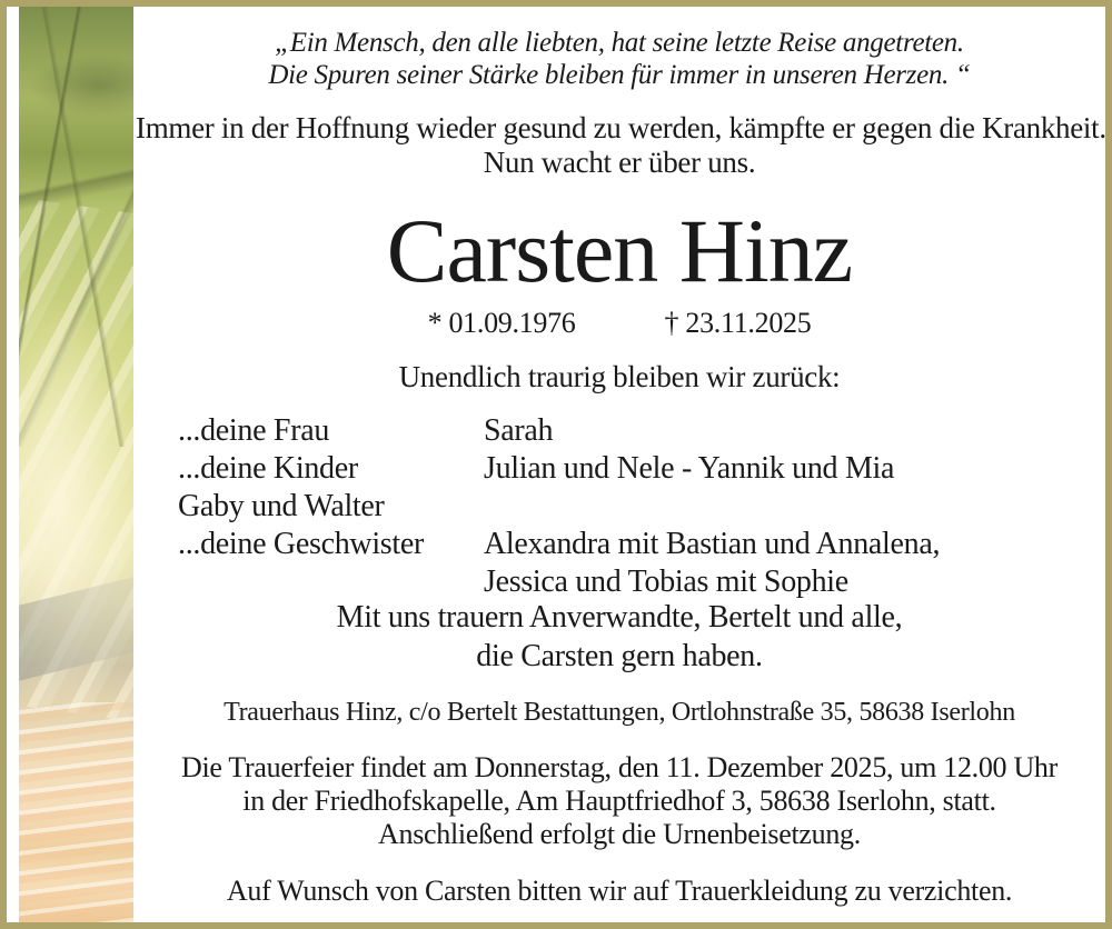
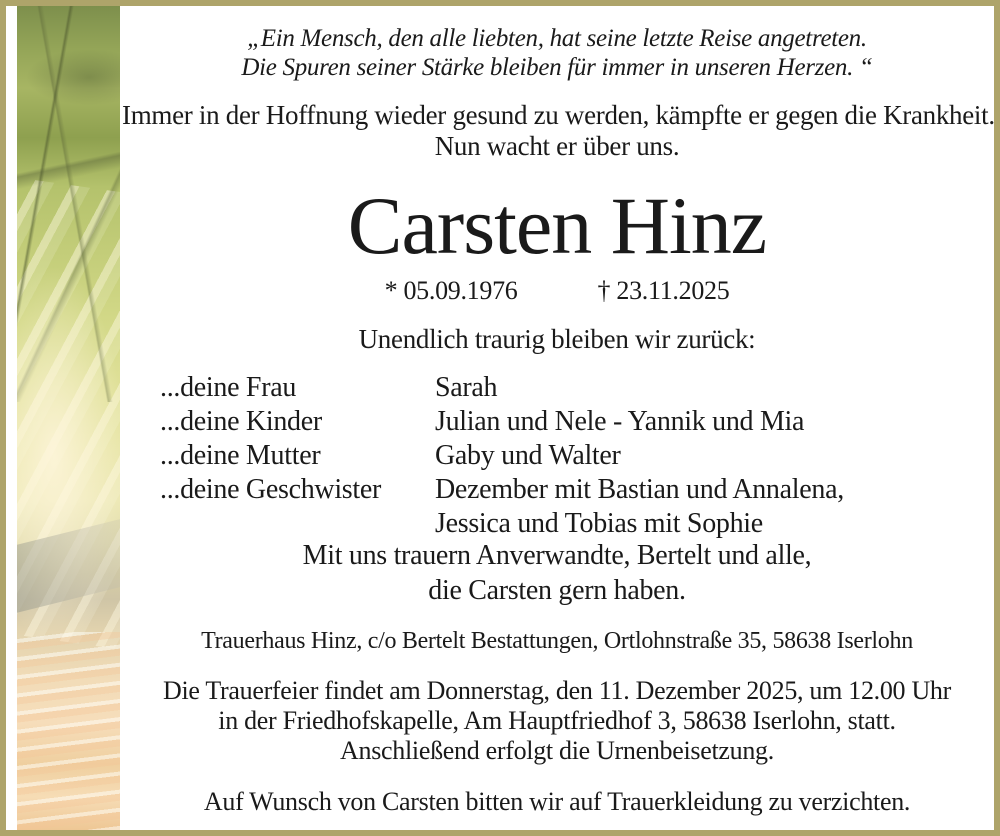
  „Ein Mensch, den alle liebten, hat seine letzte Reise angetreten.
  Die Spuren seiner Stärke bleiben für immer in unseren Herzen. “
  Immer in der Hoffnung wieder gesund zu werden, kämpfte er gegen die Krankheit.
  Nun wacht er über uns.
  Carsten Hinz
- * 01.09.1976
+ * 05.09.1976
  † 23.11.2025
  Unendlich traurig bleiben wir zurück:
  ...deine Frau
  Sarah
  ...deine Kinder
  Julian und Nele - Yannik und Mia
+ ...deine Mutter
  Gaby und Walter
  ...deine Geschwister
- Alexandra mit Bastian und Annalena,
+ Dezember mit Bastian und Annalena,
  Jessica und Tobias mit Sophie
  Mit uns trauern Anverwandte, Bertelt und alle,
  die Carsten gern haben.
  Trauerhaus Hinz, c/o Bertelt Bestattungen, Ortlohnstraße 35, 58638 Iserlohn
  Die Trauerfeier findet am Donnerstag, den 11. Dezember 2025, um 12.00 Uhr
  in der Friedhofskapelle, Am Hauptfriedhof 3, 58638 Iserlohn, statt.
  Anschließend erfolgt die Urnenbeisetzung.
  Auf Wunsch von Carsten bitten wir auf Trauerkleidung zu verzichten.
